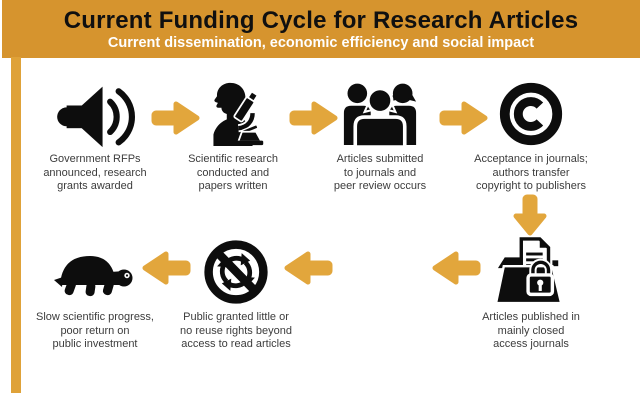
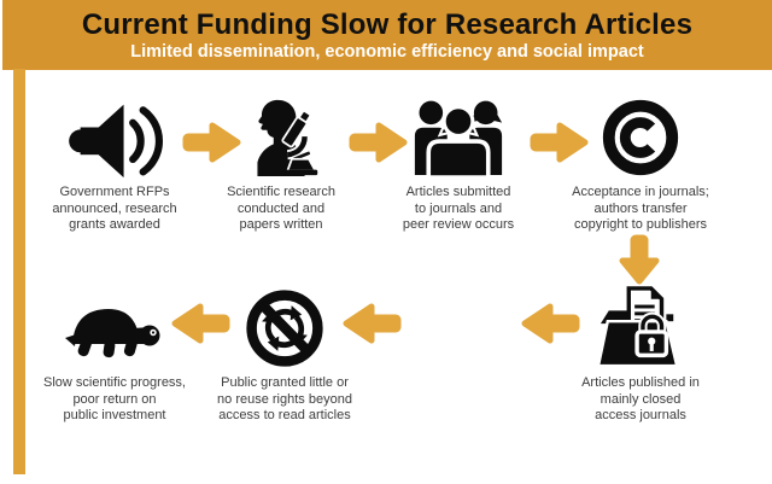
- Current Funding Cycle for Research Articles
+ Current Funding Slow for Research Articles
- Current dissemination, economic efficiency and social impact
+ Limited dissemination, economic efficiency and social impact
  Government RFPs
  announced, research
  grants awarded
  Scientific research
  conducted and
  papers written
  Articles submitted
  to journals and
  peer review occurs
  Acceptance in journals;
  authors transfer
  copyright to publishers
  Articles published in
  mainly closed
  access journals
  Public granted little or
  no reuse rights beyond
  access to read articles
  Slow scientific progress,
  poor return on
  public investment
